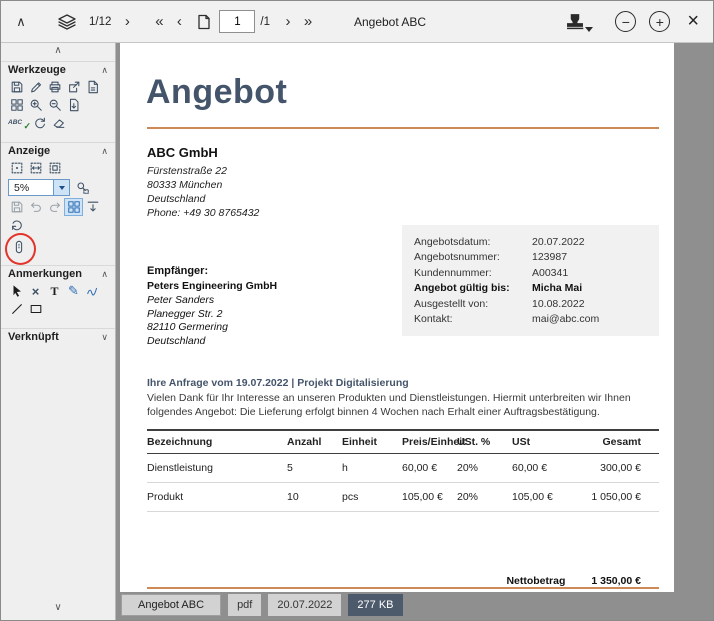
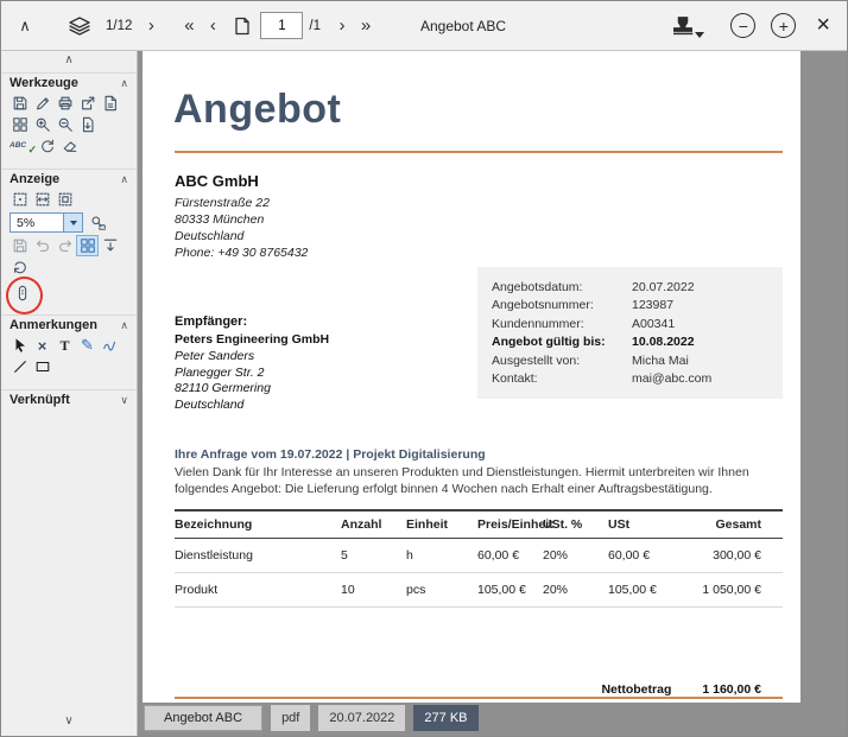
  ∧
  1/12
  ›
  «
  ‹
  1
  /1
  ›
  »
  Angebot ABC
  −
  +
  ×
  ∧
  Werkzeuge
  ∧
  ✓
  Anzeige
  ∧
  5%
  Anmerkungen
  ∧
  ×
  T
  ✎
  Verknüpft
  ∨
  ∨
  Angebot
  ABC GmbH
  Fürstenstraße 22
  80333 München
  Deutschland
  Phone: +49 30 8765432
  Angebotsdatum:
  20.07.2022
  Angebotsnummer:
  123987
  Kundennummer:
  A00341
  Angebot gültig bis:
- Micha Mai
+ 10.08.2022
  Ausgestellt von:
- 10.08.2022
+ Micha Mai
  Kontakt:
  mai@abc.com
  Empfänger:
  Peters Engineering GmbH
  Peter Sanders
  Planegger Str. 2
  82110 Germering
  Deutschland
  Ihre Anfrage vom 19.07.2022 | Projekt Digitalisierung
  Vielen Dank für Ihr Interesse an unseren Produkten und Dienstleistungen. Hiermit unterbreiten wir Ihnen folgendes Angebot: Die Lieferung erfolgt binnen 4 Wochen nach Erhalt einer Auftragsbestätigung.
  Bezeichnung
  Anzahl
  Einheit
  Preis/Einhe
  USt. %
  USt
  Gesamt
  Dienstleistung
  5
  h
  60,00 €
  20%
  60,00 €
  300,00 €
  Produkt
  10
  pcs
  105,00 €
  20%
  105,00 €
  1 050,00 €
  Nettobetrag
- 1 350,00 €
+ 1 160,00 €
  Angebot ABC
  pdf
  20.07.2022
  277 KB
